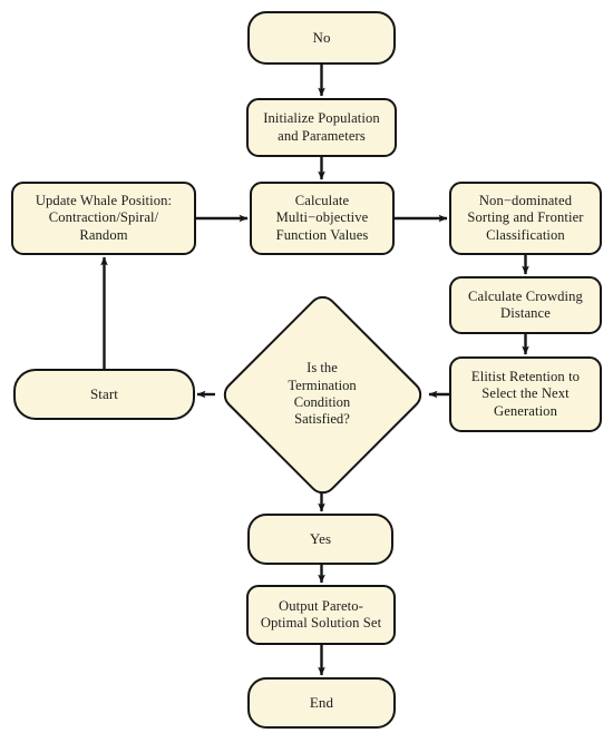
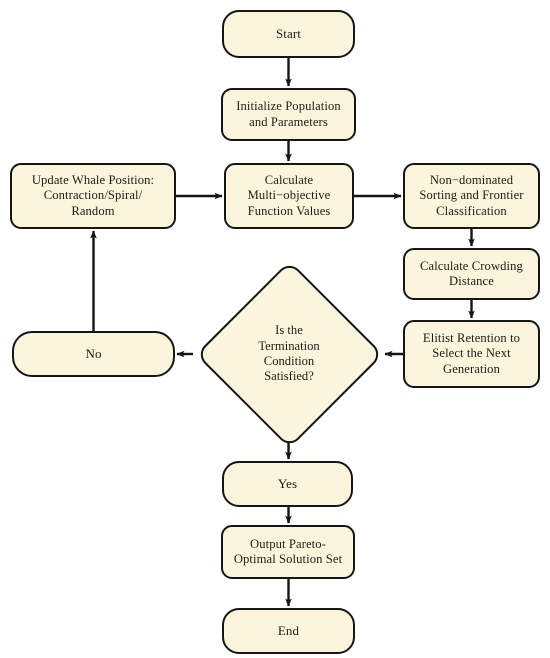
- No
+ Start
  Initialize Population
  and Parameters
  Update Whale Position:
  Contraction/Spiral/
  Random
  Calculate
  Multi−objective
  Function Values
  Non−dominated
  Sorting and Frontier
  Classification
  Calculate Crowding
  Distance
  Elitist Retention to
  Select the Next
  Generation
- Start
+ No
  Yes
  Output Pareto‐
  Optimal Solution Set
  End
  Is the
  Termination
  Condition
  Satisfied?
